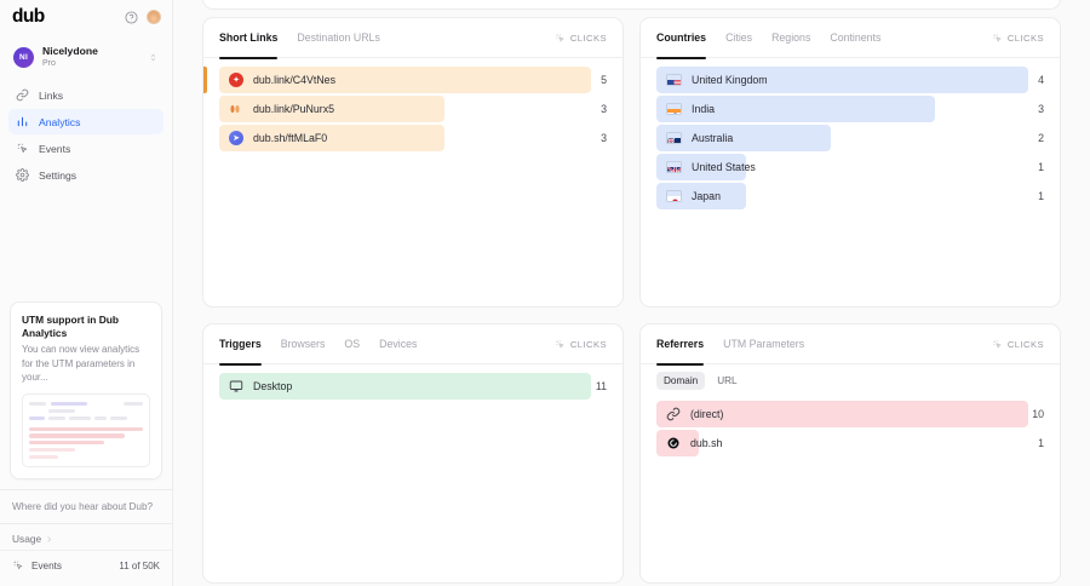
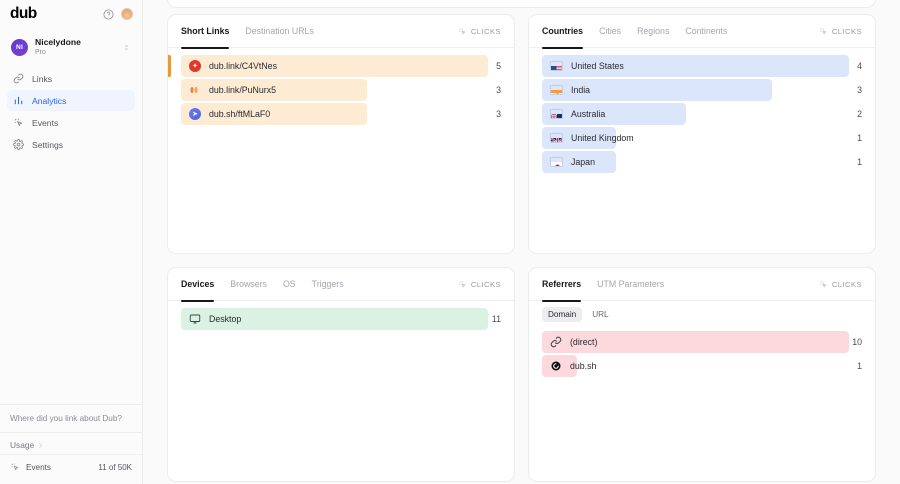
  dub
  Nicelydone
  Links
  Analytics
  Events
  Settings
- UTM support in Dub Analytics
- You can now view analytics for the UTM parameters in your...
- Where did you hear about Dub?
+ Where did you link about Dub?
  Usage
  Events
  11 of 50K
  Short Links
  Destination URLs
  CLICKS
  dub.link/C4VtNes
  5
  dub.link/PuNurx5
  3
  dub.sh/ftMLaF0
  3
  Countries
  Cities
  Regions
  Continents
  CLICKS
- United Kingdom
+ United States
  4
  India
  3
  Australia
  2
- United States
+ United Kingdom
  1
  Japan
  1
- Triggers
+ Devices
  Browsers
  OS
- Devices
+ Triggers
  CLICKS
  Desktop
  11
  Referrers
  UTM Parameters
  CLICKS
  Domain
  URL
  (direct)
  10
  dub.sh
  1
